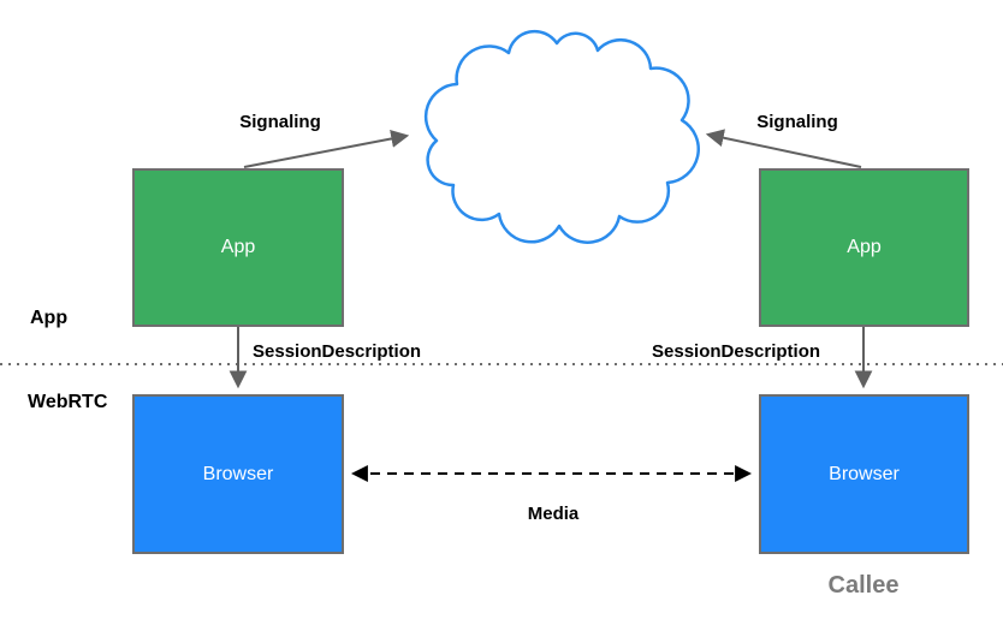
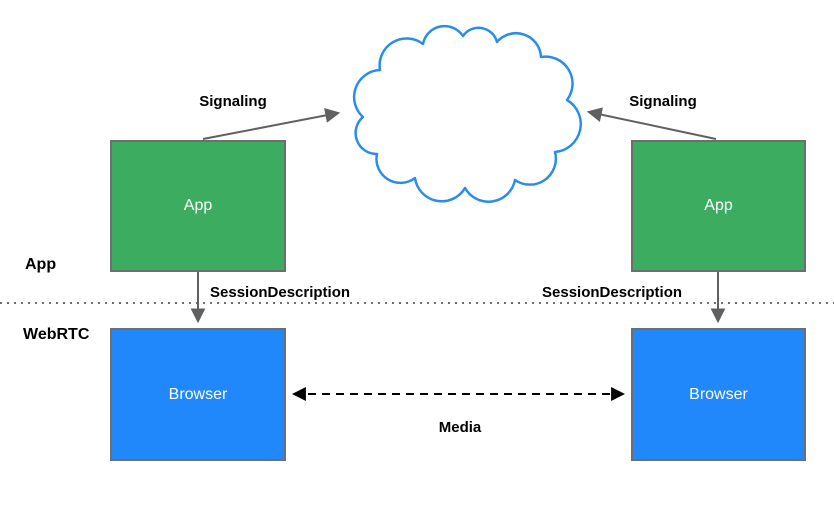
  App
  App
  Browser
  Browser
  Signaling
  Signaling
  SessionDescription
  SessionDescription
  Media
  App
  WebRTC
- Callee
